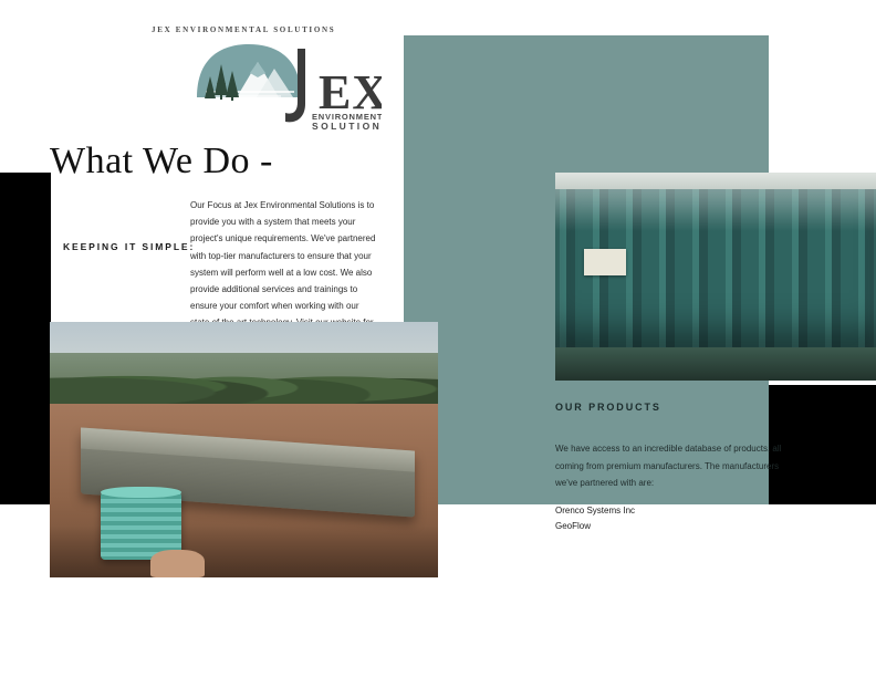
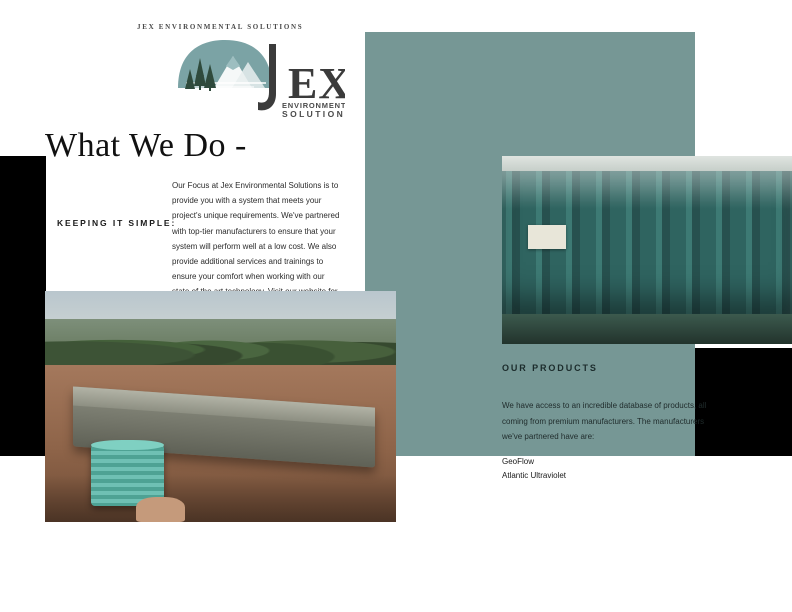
  JEX ENVIRONMENTAL SOLUTIONS
  EX
  ENVIRONMENT
  SOLUTION
  What We Do -
  KEEPING IT SIMPLE:
  Our Focus at Jex Environmental Solutions is to provide you with a system that meets your project's unique requirements. We've partnered with top-tier manufacturers to ensure that your system will perform well at a low cost. We also provide additional services and trainings to ensure your comfort when working with our
  OUR PRODUCTS
- We have access to an incredible database of products, all coming from premium manufacturers. The manufacturers we've partnered with are:
+ We have access to an incredible database of products, all coming from premium manufacturers. The manufacturers we've partnered have are:
- Orenco Systems Inc
  GeoFlow
+ Atlantic Ultraviolet
